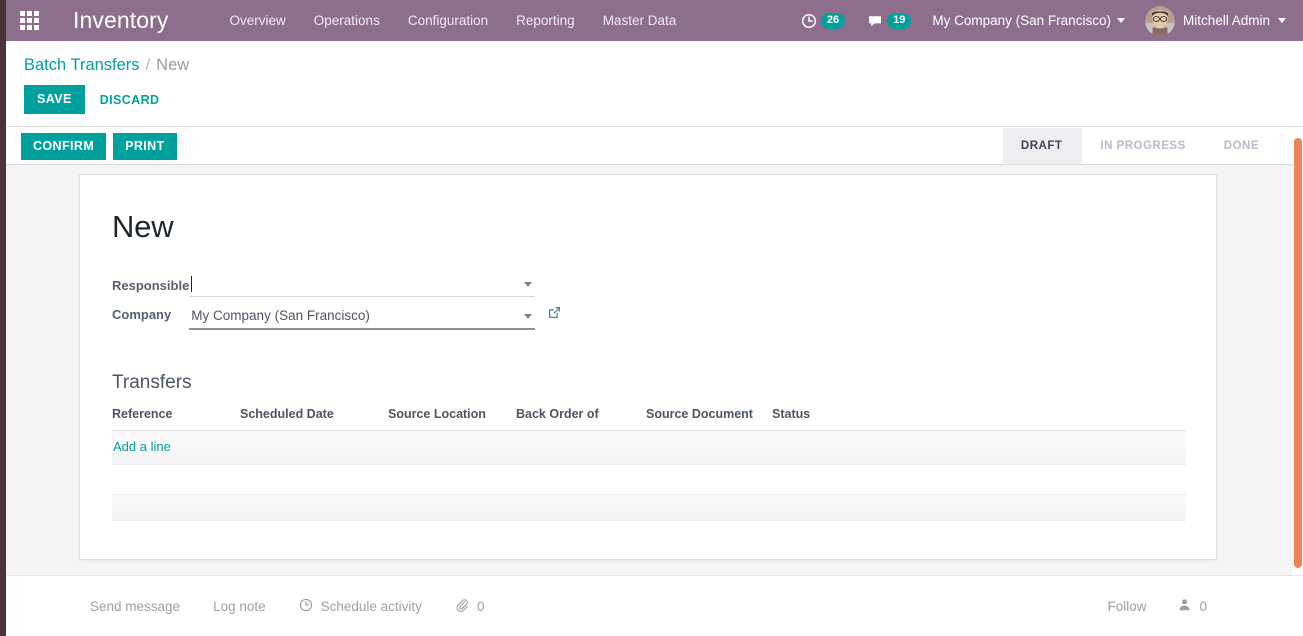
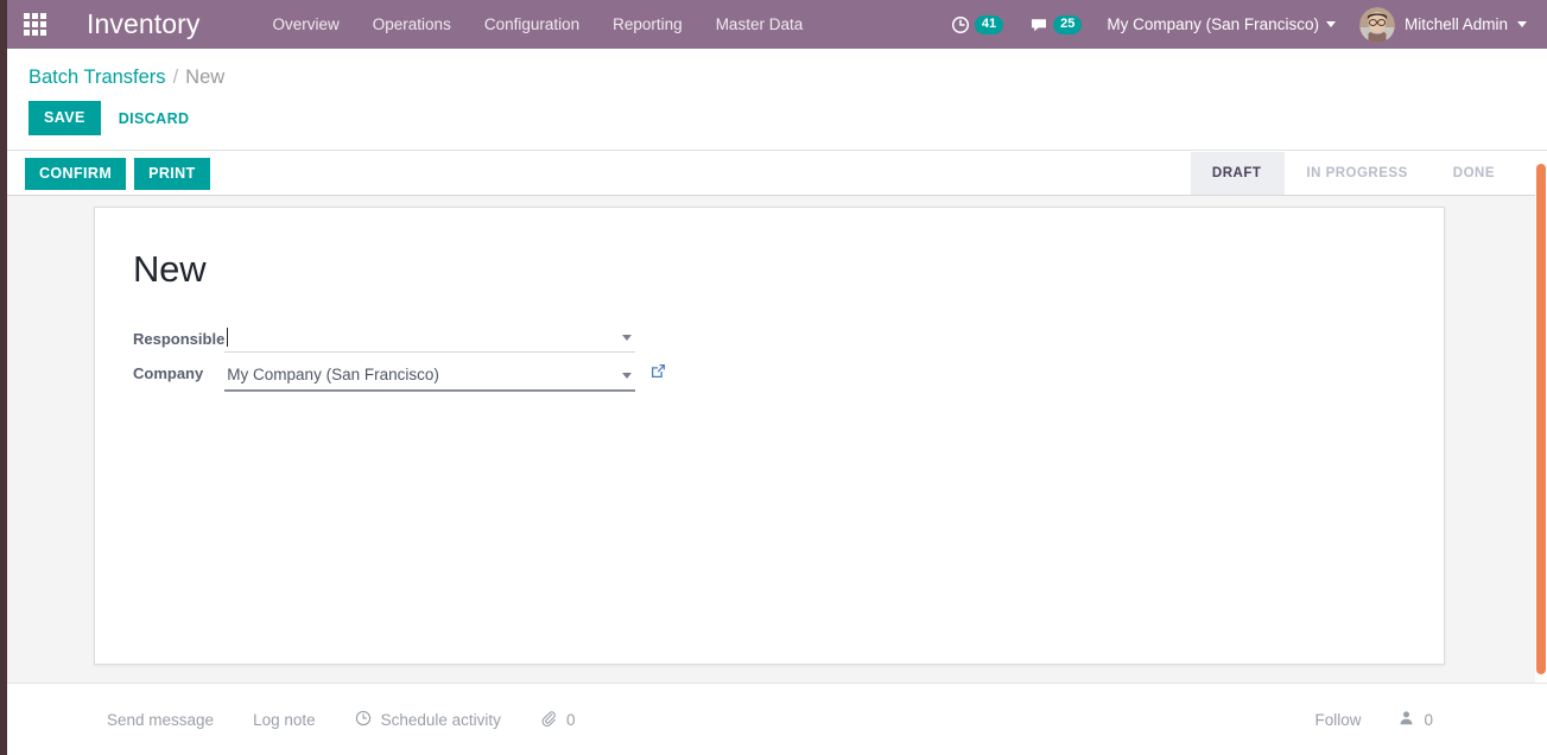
  Inventory
  Overview
  Operations
  Configuration
  Reporting
  Master Data
- 26
+ 41
- 19
+ 25
  My Company (San Francisco)
  Mitchell Admin
  Batch Transfers
  /
  New
  SAVE
  DISCARD
  CONFIRM
  PRINT
  DRAFT
  IN PROGRESS
  DONE
  New
  Responsible
  Company	My Company (San Francisco)
- Transfers
- Reference	Scheduled Date	Source Location	Back Order of	Source Document	Status
- Add a line
  Send message
  Log note
  Schedule activity
  0
  Follow
  0
